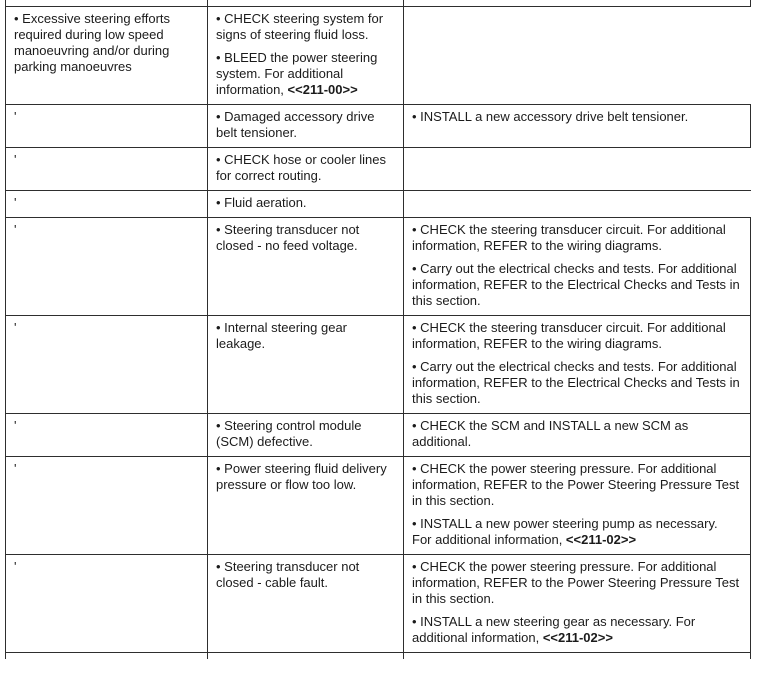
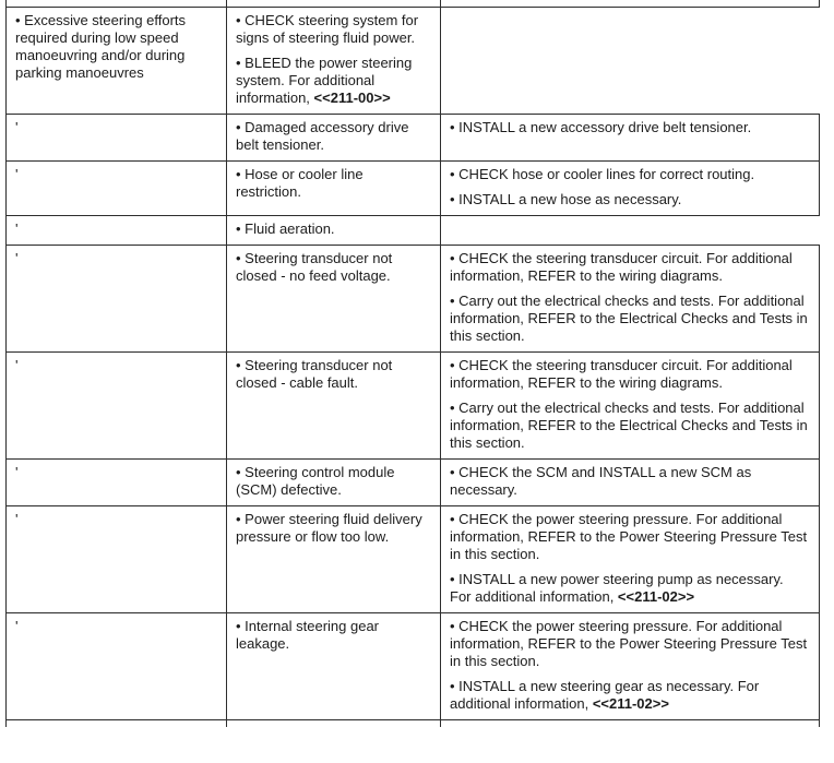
  • Excessive steering efforts required during low speed manoeuvring and/or during parking manoeuvres
- • CHECK steering system for signs of steering fluid loss.
+ • CHECK steering system for signs of steering fluid power.
  • BLEED the power steering system. For additional information, <<211-00>>
  '
  • Damaged accessory drive belt tensioner.
  • INSTALL a new accessory drive belt tensioner.
  '
+ • Hose or cooler line restriction.
  • CHECK hose or cooler lines for correct routing.
+ • INSTALL a new hose as necessary.
  '
  • Fluid aeration.
  '
  • Steering transducer not closed - no feed voltage.
  • CHECK the steering transducer circuit. For additional information, REFER to the wiring diagrams.
  • Carry out the electrical checks and tests. For additional information, REFER to the Electrical Checks and Tests in this section.
  '
- • Internal steering gear leakage.
+ • Steering transducer not closed - cable fault.
  • CHECK the steering transducer circuit. For additional information, REFER to the wiring diagrams.
  • Carry out the electrical checks and tests. For additional information, REFER to the Electrical Checks and Tests in this section.
  '
  • Steering control module (SCM) defective.
- • CHECK the SCM and INSTALL a new SCM as additional.
+ • CHECK the SCM and INSTALL a new SCM as necessary.
  '
  • Power steering fluid delivery pressure or flow too low.
  • CHECK the power steering pressure. For additional information, REFER to the Power Steering Pressure Test in this section.
  • INSTALL a new power steering pump as necessary. For additional information, <<211-02>>
  '
- • Steering transducer not closed - cable fault.
+ • Internal steering gear leakage.
  • CHECK the power steering pressure. For additional information, REFER to the Power Steering Pressure Test in this section.
  • INSTALL a new steering gear as necessary. For additional information, <<211-02>>
